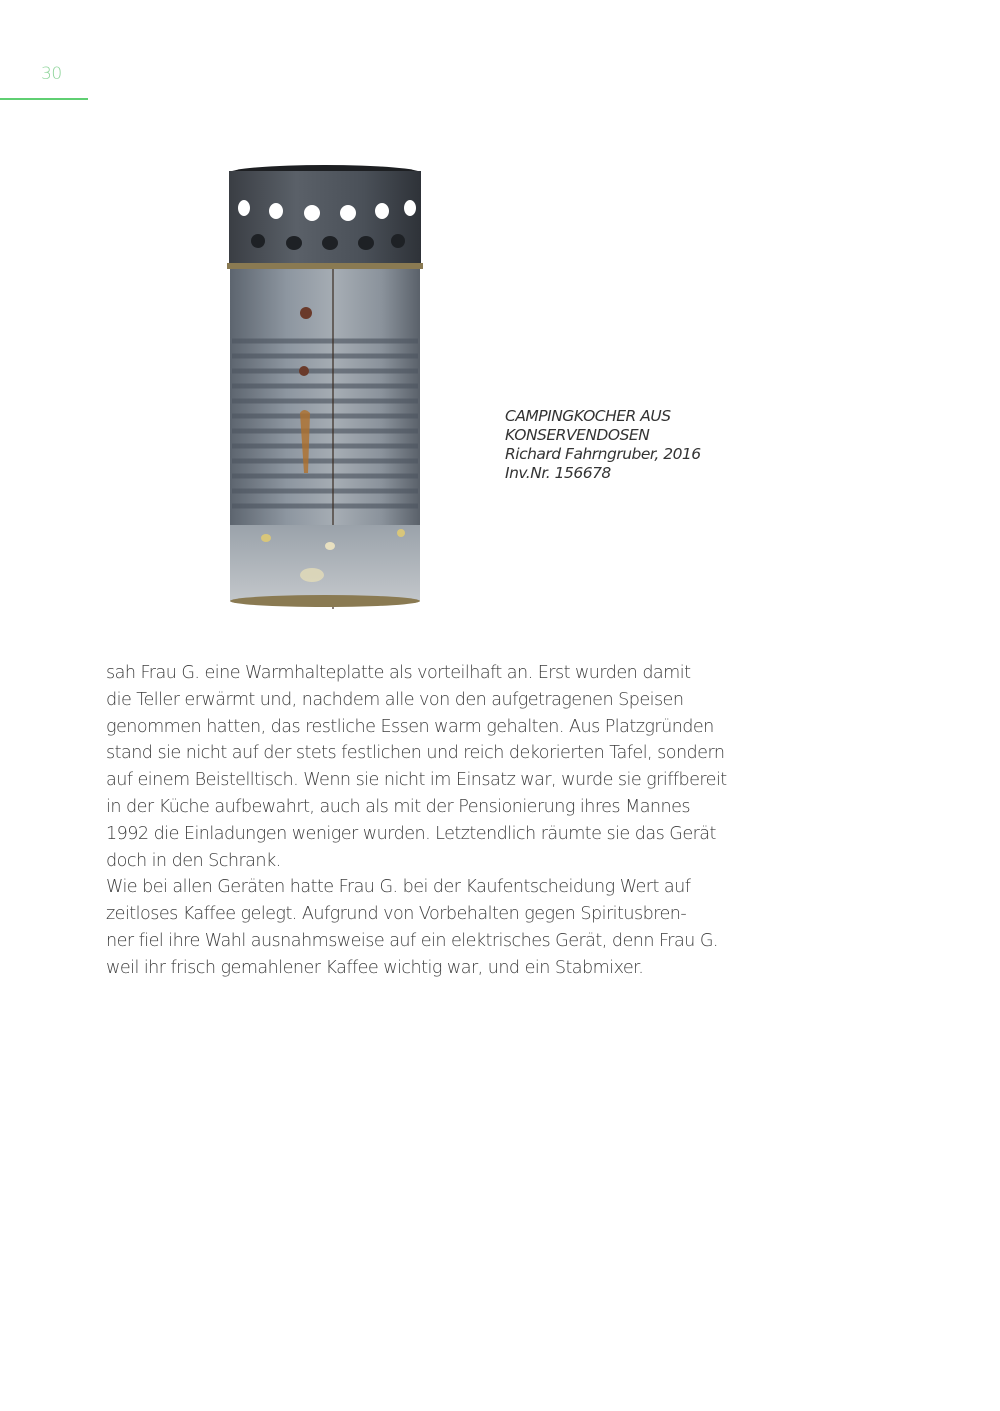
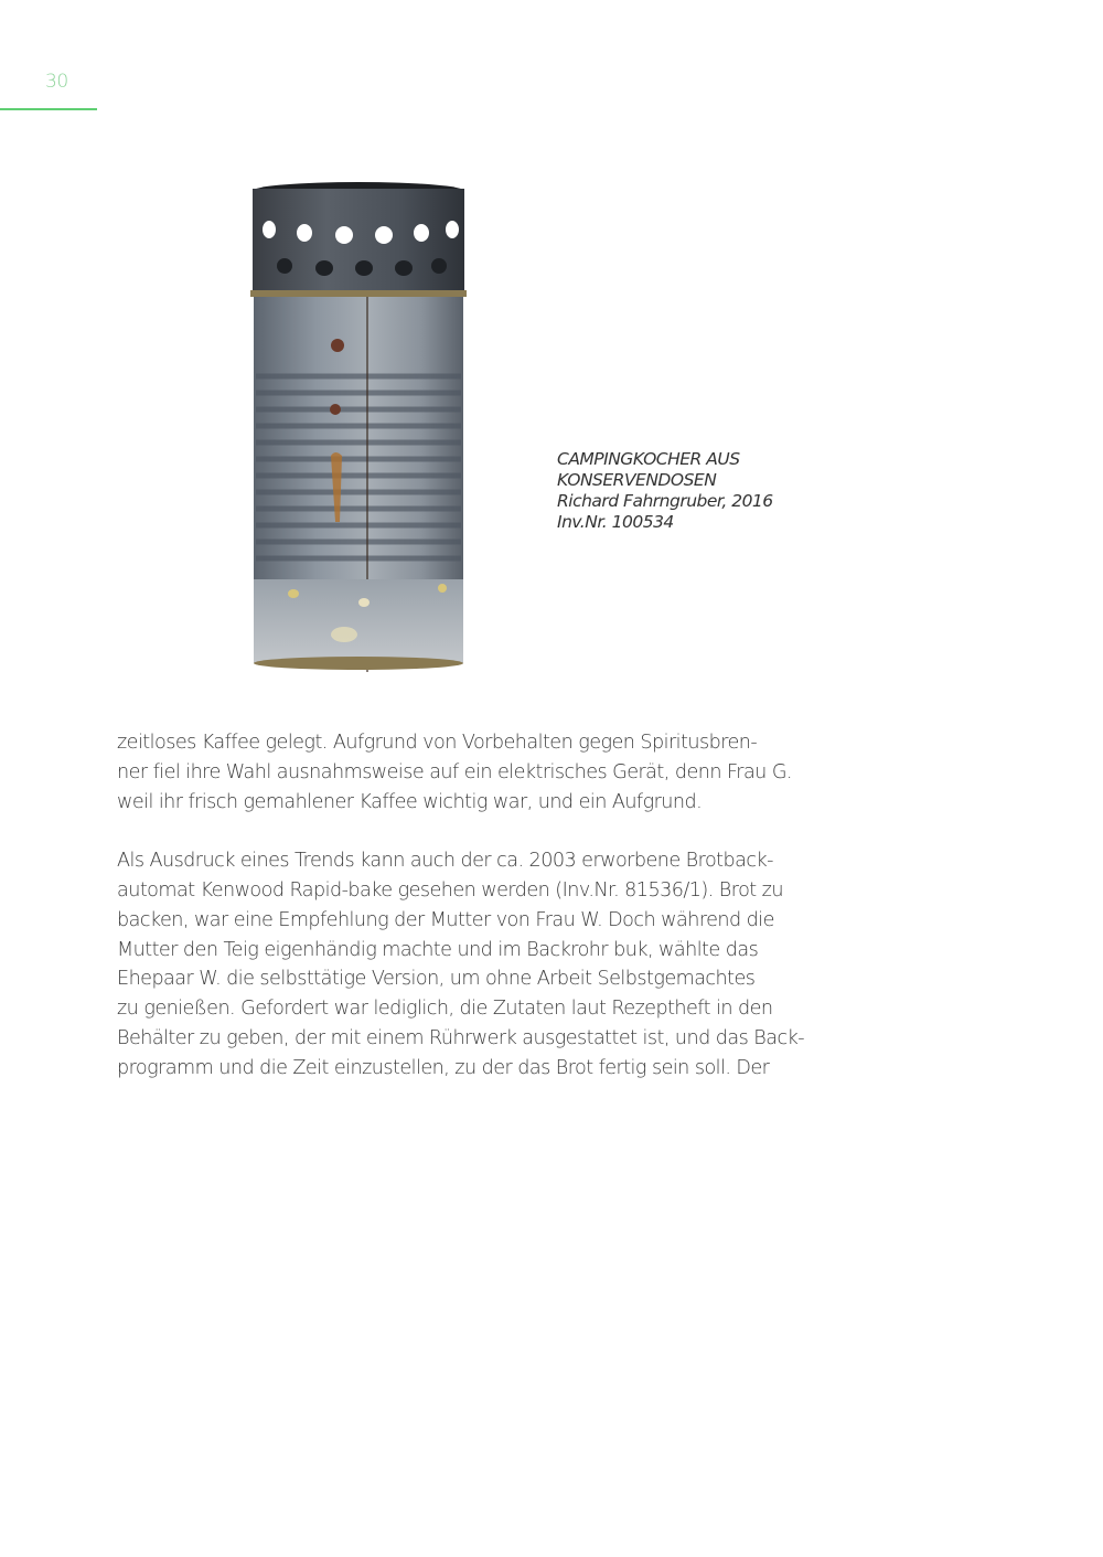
  30
  CAMPINGKOCHER AUS
  KONSERVENDOSEN
  Richard Fahrngruber, 2016
- Inv.Nr. 156678
+ Inv.Nr. 100534
- sah Frau G. eine Warmhalteplatte als vorteilhaft an. Erst wurden damit
- die Teller erwärmt und, nachdem alle von den aufgetragenen Speisen
- genommen hatten, das restliche Essen warm gehalten. Aus Platzgründen
- stand sie nicht auf der stets festlichen und reich dekorierten Tafel, sondern
- auf einem Beistelltisch. Wenn sie nicht im Einsatz war, wurde sie griffbereit
- in der Küche aufbewahrt, auch als mit der Pensionierung ihres Mannes
- 1992 die Einladungen weniger wurden. Letztendlich räumte sie das Gerät
- doch in den Schrank.
- Wie bei allen Geräten hatte Frau G. bei der Kaufentscheidung Wert auf
  zeitloses Kaffee gelegt. Aufgrund von Vorbehalten gegen Spiritusbren-
  ner fiel ihre Wahl ausnahmsweise auf ein elektrisches Gerät, denn Frau G.
- weil ihr frisch gemahlener Kaffee wichtig war, und ein Stabmixer.
+ weil ihr frisch gemahlener Kaffee wichtig war, und ein Aufgrund.
+ Als Ausdruck eines Trends kann auch der ca. 2003 erworbene Brotback-
+ automat Kenwood Rapid-bake gesehen werden (Inv.Nr. 81536/1). Brot zu
+ backen, war eine Empfehlung der Mutter von Frau W. Doch während die
+ Mutter den Teig eigenhändig machte und im Backrohr buk, wählte das
+ Ehepaar W. die selbsttätige Version, um ohne Arbeit Selbstgemachtes
+ zu genießen. Gefordert war lediglich, die Zutaten laut Rezeptheft in den
+ Behälter zu geben, der mit einem Rührwerk ausgestattet ist, und das Back-
+ programm und die Zeit einzustellen, zu der das Brot fertig sein soll. Der
